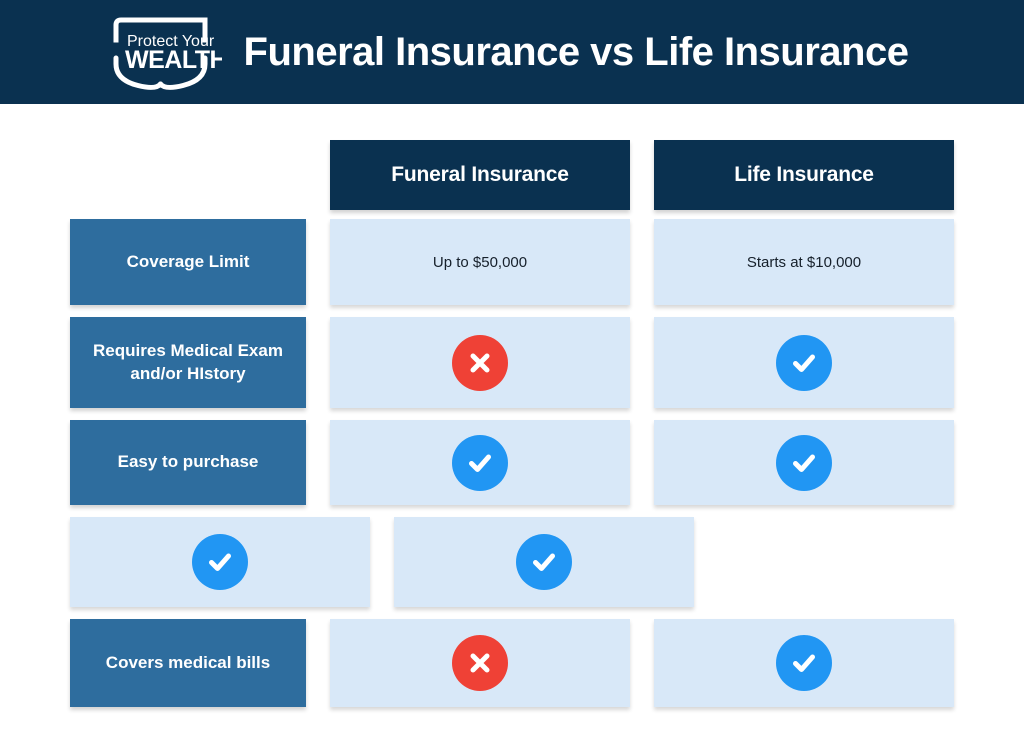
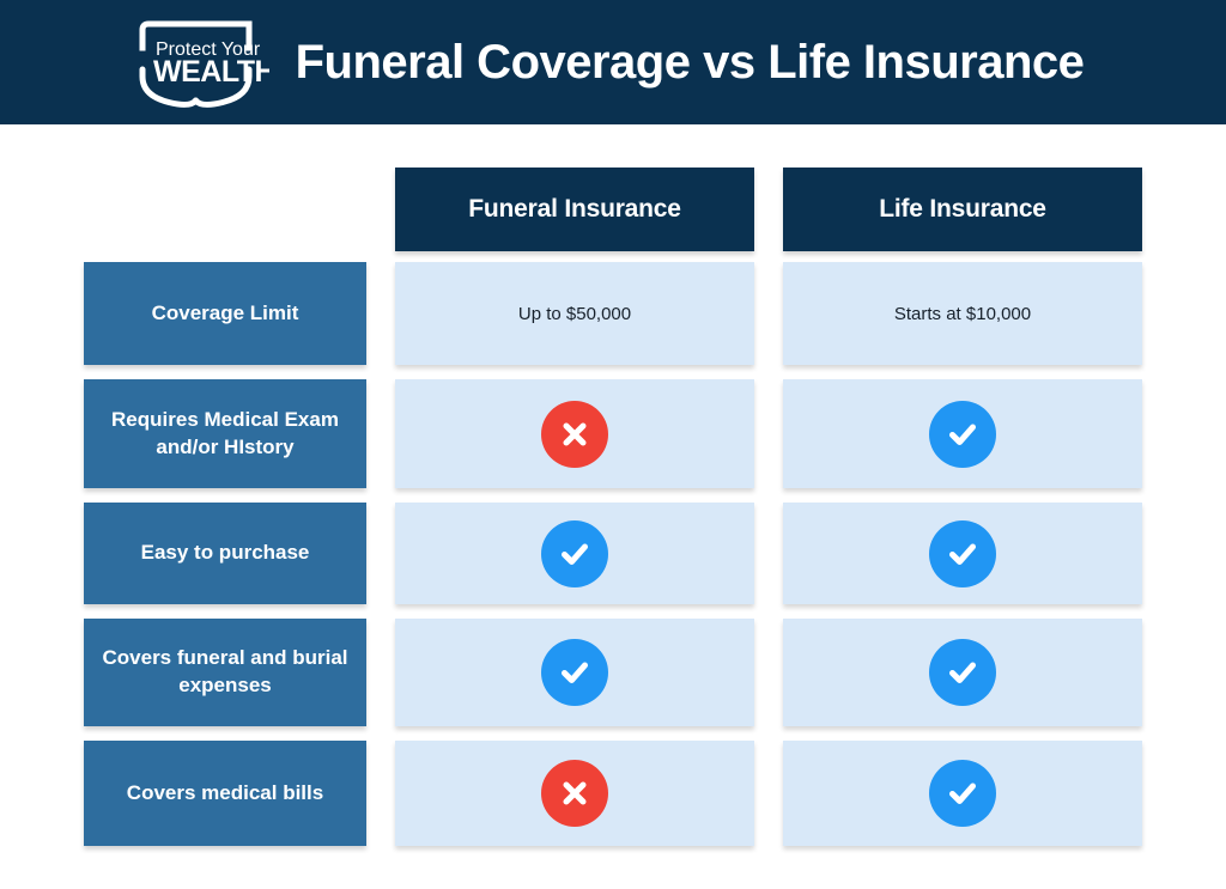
  Protect Your
  WEALTH
- Funeral Insurance vs Life Insurance
+ Funeral Coverage vs Life Insurance
  Funeral Insurance
  Life Insurance
  Coverage Limit
  Up to $50,000
  Starts at $10,000
  Requires Medical Exam and/or HIstory
  Easy to purchase
+ Covers funeral and burial expenses
  Covers medical bills
